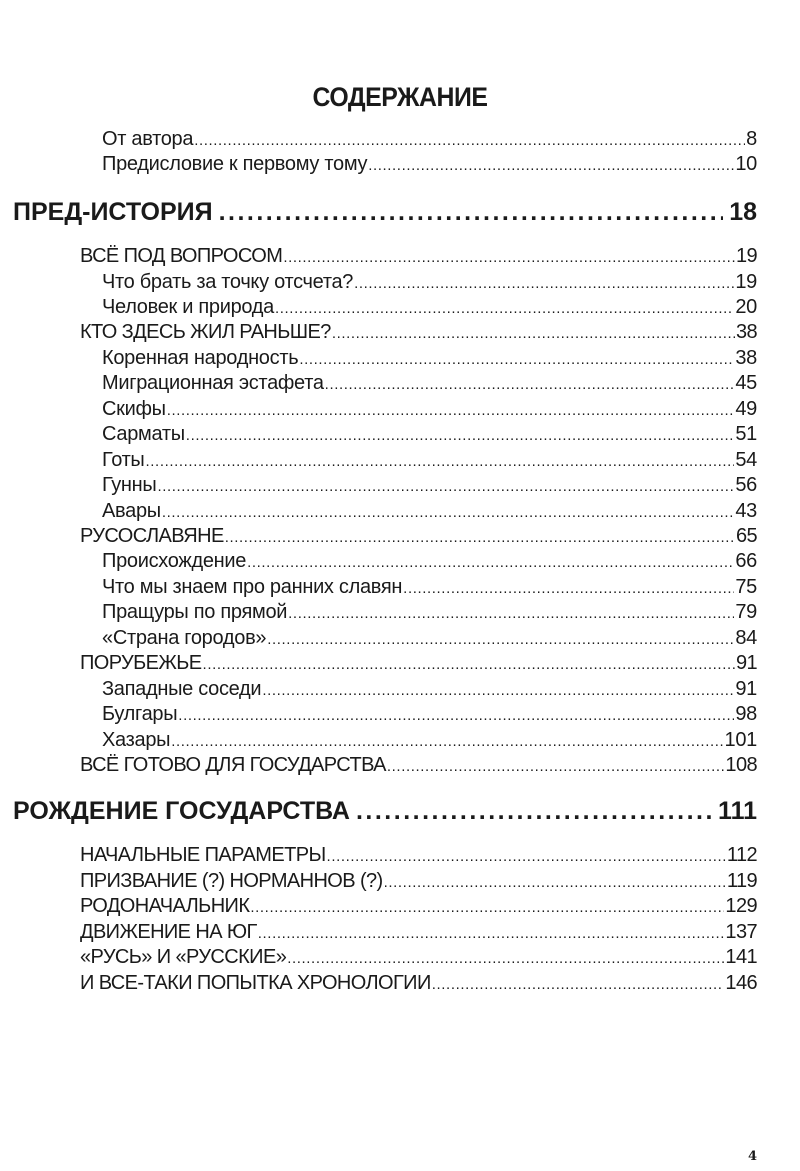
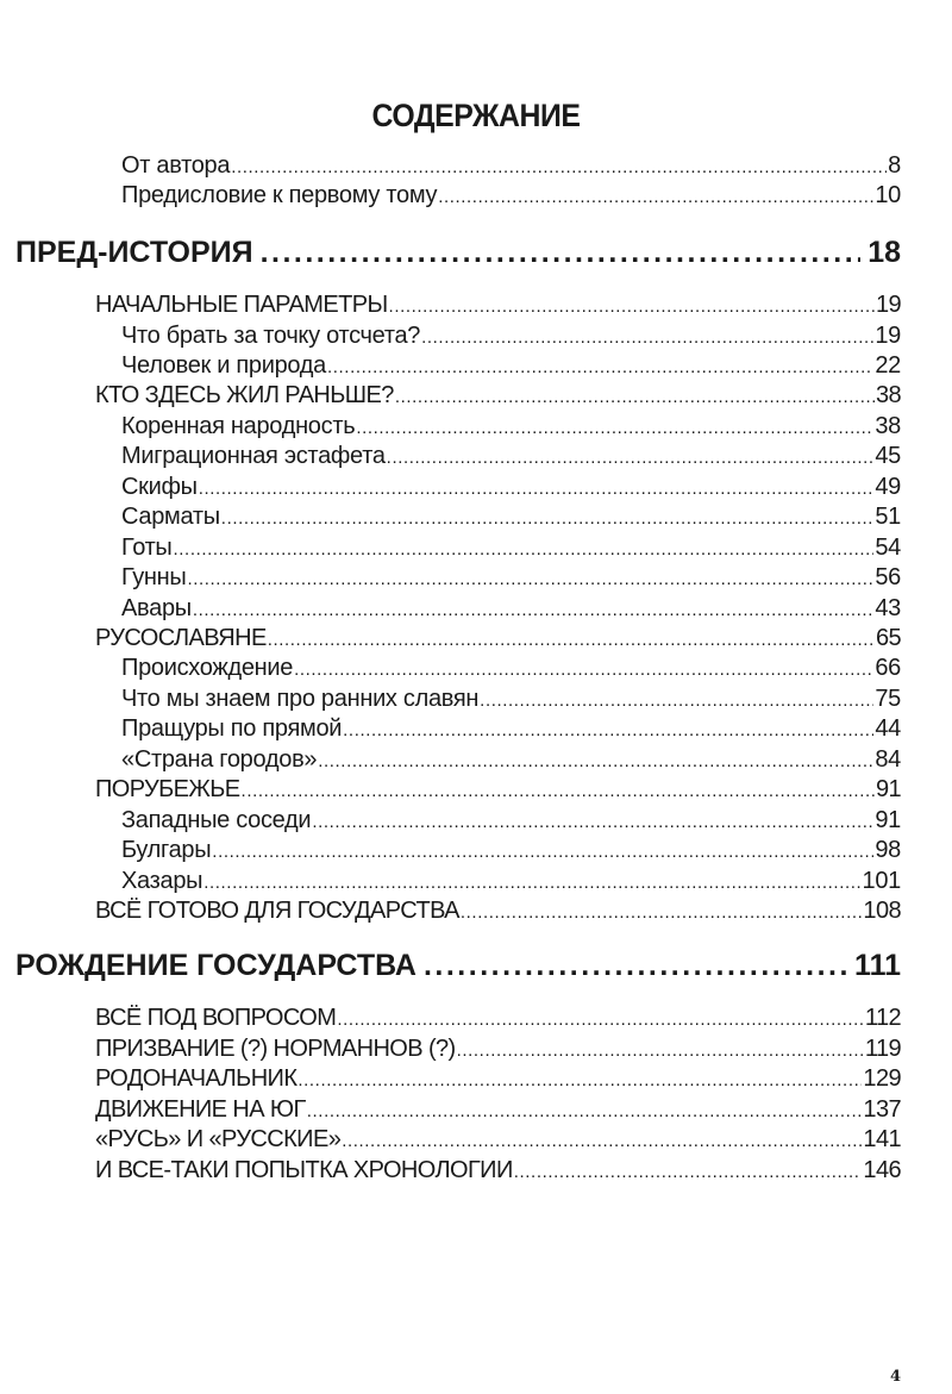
  СОДЕРЖАНИЕ
  От автора
  8
  Предисловие к первому тому
  10
  ПРЕД-ИСТОРИЯ
  18
- ВСЁ ПОД ВОПРОСОМ
+ НАЧАЛЬНЫЕ ПАРАМЕТРЫ
  19
  Что брать за точку отсчета?
  19
  Человек и природа
- 20
+ 22
  КТО ЗДЕСЬ ЖИЛ РАНЬШЕ?
  38
  Коренная народность
  38
  Миграционная эстафета
  45
  Скифы
  49
  Сарматы
  51
  Готы
  54
  Гунны
  56
  Авары
  43
  РУСОСЛАВЯНЕ
  65
  Происхождение
  66
  Что мы знаем про ранних славян
  75
  Пращуры по прямой
- 79
+ 44
  «Страна городов»
  84
  ПОРУБЕЖЬЕ
  91
  Западные соседи
  91
  Булгары
  98
  Хазары
  101
  ВСЁ ГОТОВО ДЛЯ ГОСУДАРСТВА
  108
  РОЖДЕНИЕ ГОСУДАРСТВА
  111
- НАЧАЛЬНЫЕ ПАРАМЕТРЫ
+ ВСЁ ПОД ВОПРОСОМ
  112
  ПРИЗВАНИЕ (?) НОРМАННОВ (?)
  119
  РОДОНАЧАЛЬНИК
  129
  ДВИЖЕНИЕ НА ЮГ
  137
  «РУСЬ» И «РУССКИЕ»
  141
  И ВСЕ-ТАКИ ПОПЫТКА ХРОНОЛОГИИ
  146
  4
